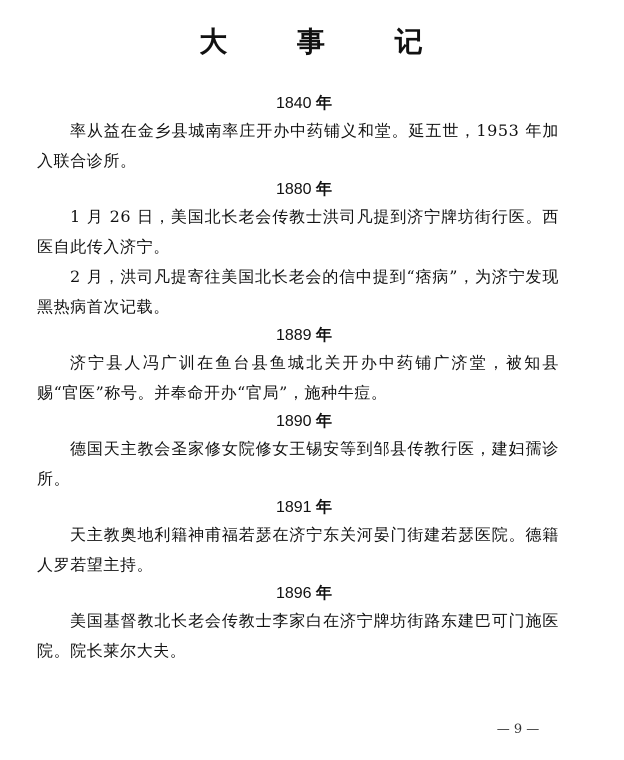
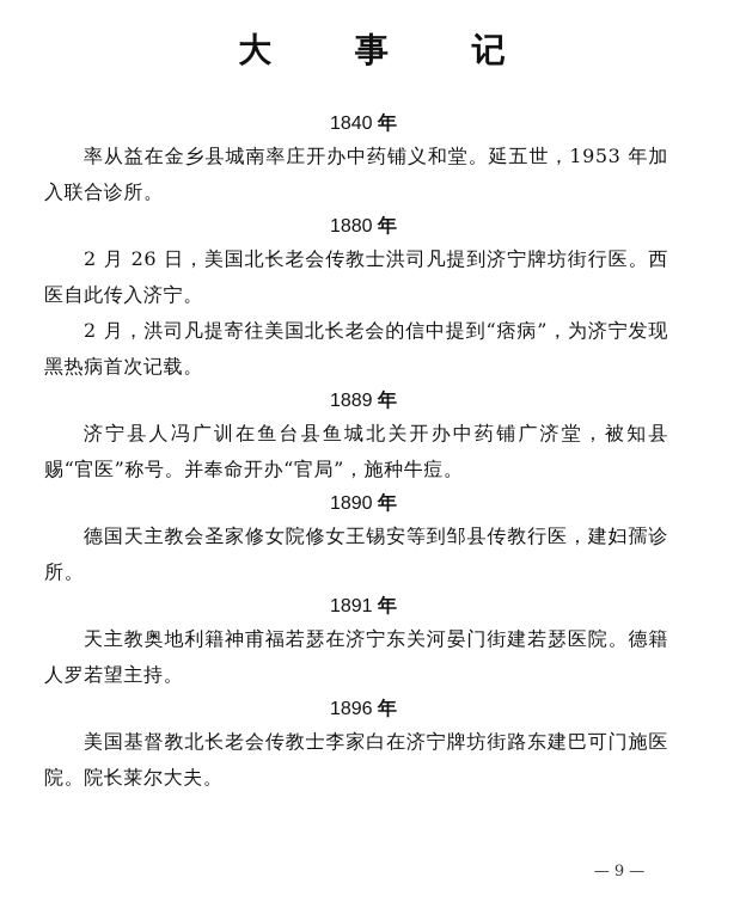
  大 事 记
  1840 年
  率从益在金乡县城南率庄开办中药铺义和堂。延五世，1953 年加入联合诊所。
  1880 年
- 1 月 26 日，美国北长老会传教士洪司凡提到济宁牌坊街行医。西医自此传入济宁。
+ 2 月 26 日，美国北长老会传教士洪司凡提到济宁牌坊街行医。西医自此传入济宁。
  2 月，洪司凡提寄往美国北长老会的信中提到“痞病”，为济宁发现黑热病首次记载。
  1889 年
  济宁县人冯广训在鱼台县鱼城北关开办中药铺广济堂，被知县赐“官医”称号。并奉命开办“官局”，施种牛痘。
  1890 年
  德国天主教会圣家修女院修女王锡安等到邹县传教行医，建妇孺诊所。
  1891 年
  天主教奥地利籍神甫福若瑟在济宁东关河晏门街建若瑟医院。德籍人罗若望主持。
  1896 年
  美国基督教北长老会传教士李家白在济宁牌坊街路东建巴可门施医院。院长莱尔大夫。
  — 9 —
